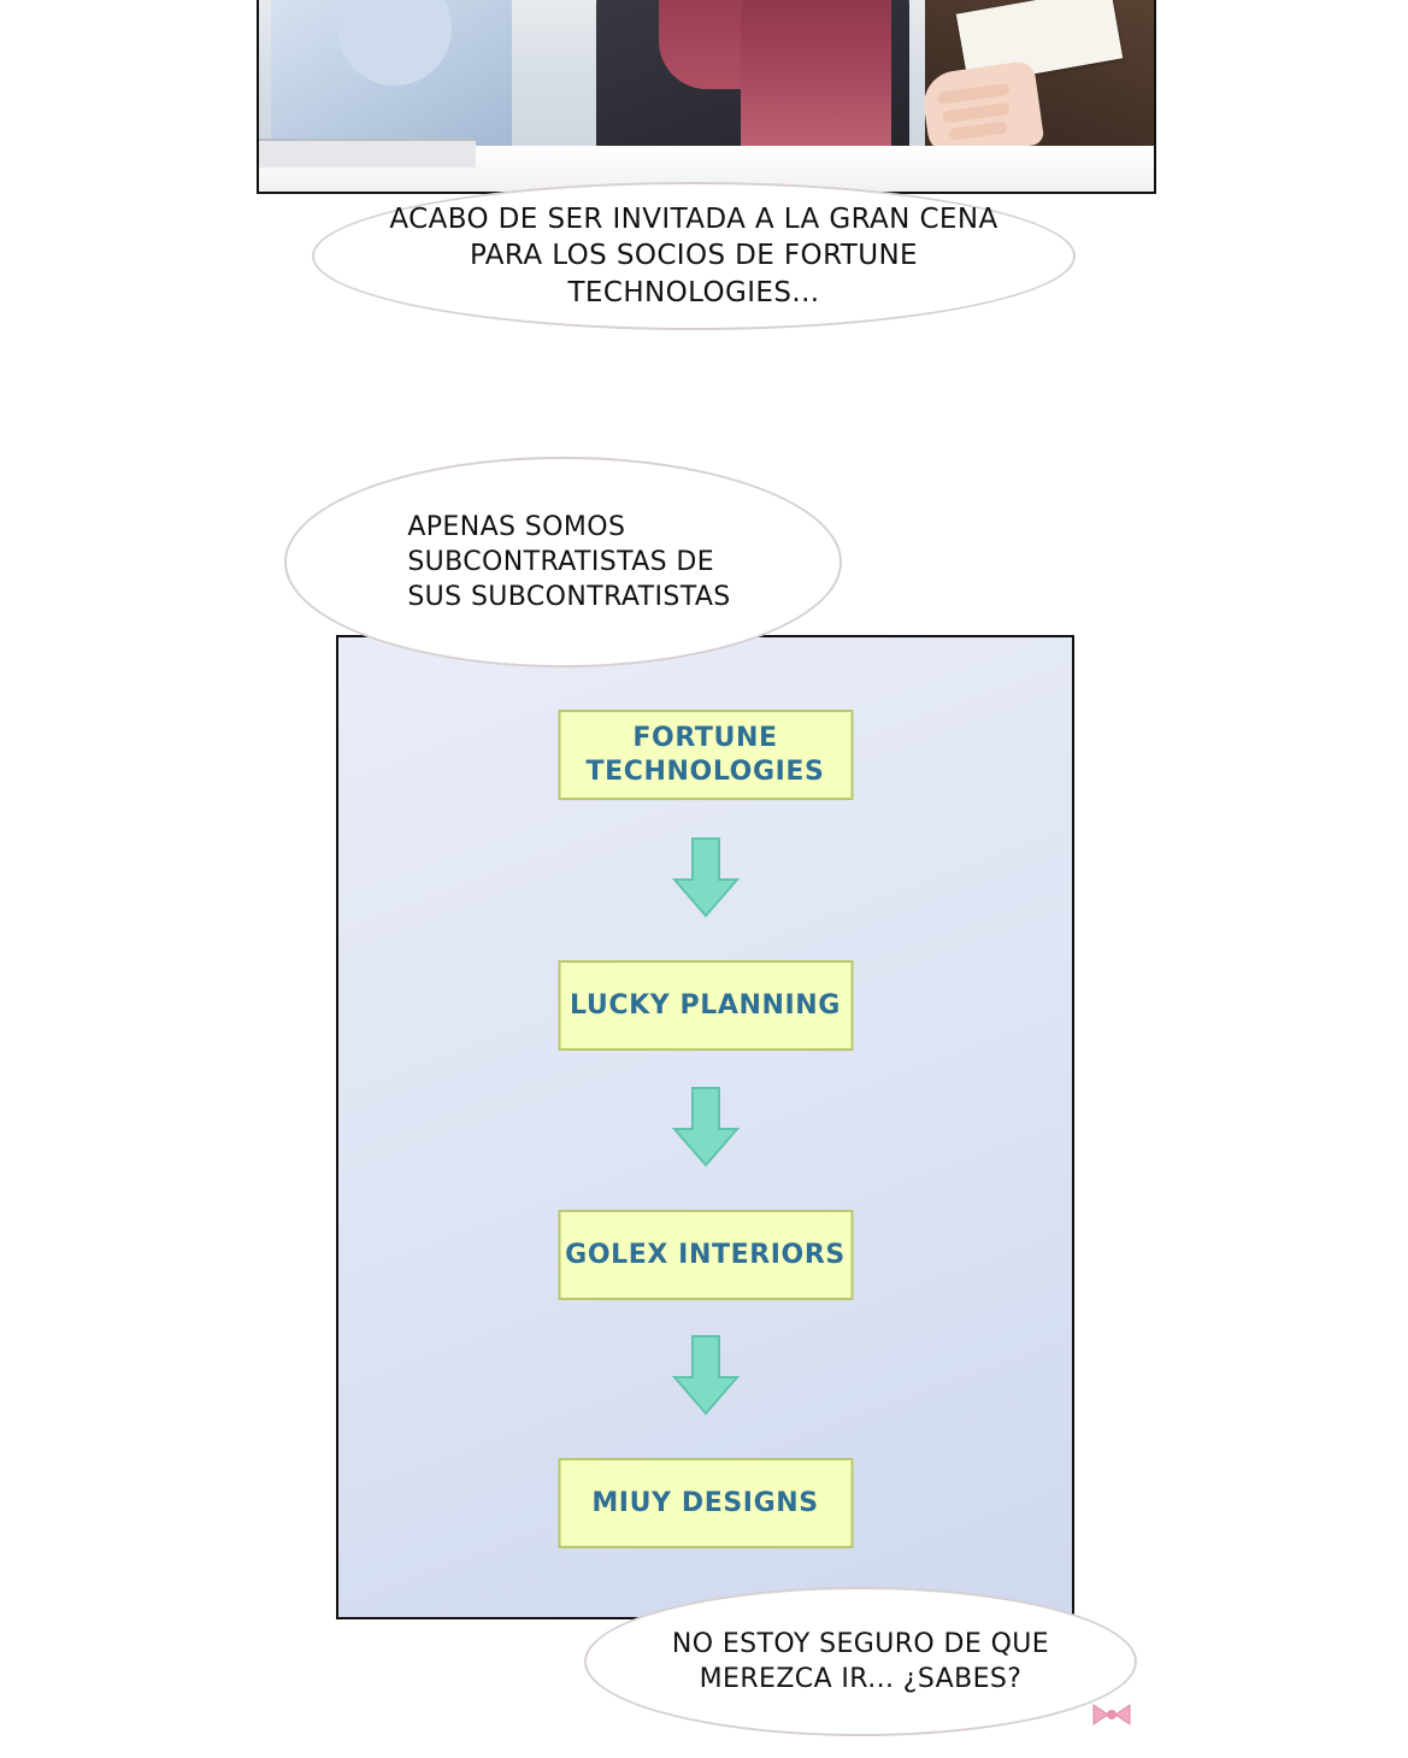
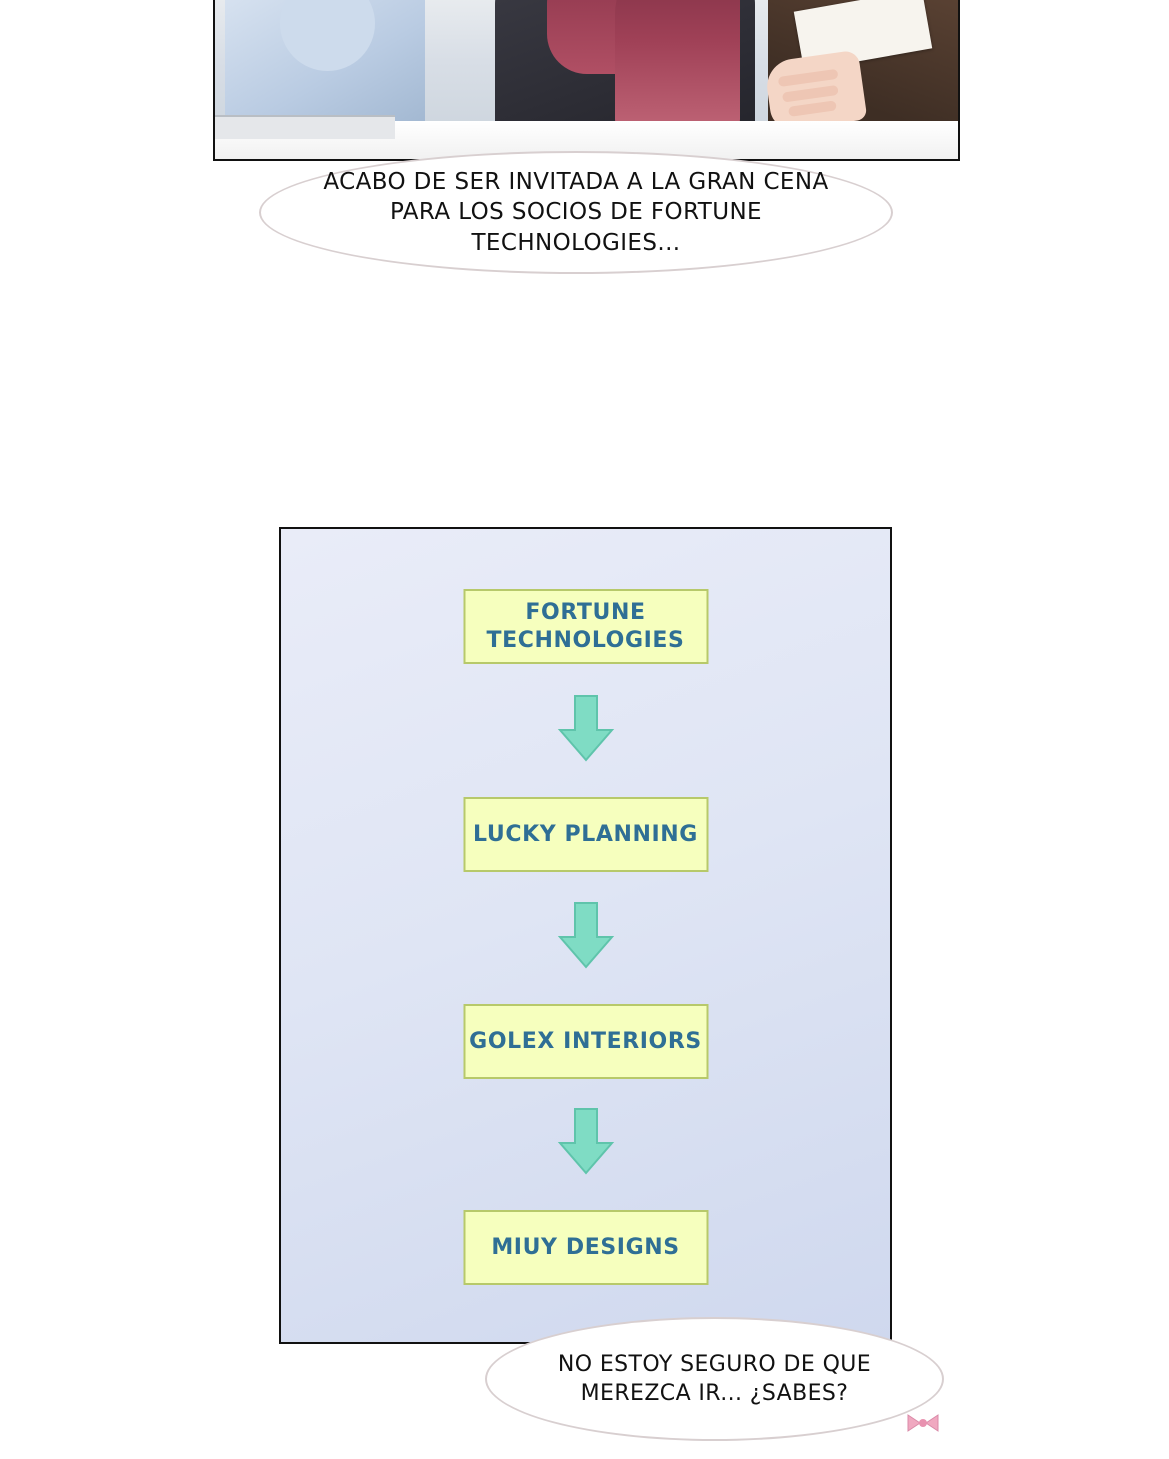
  ACABO DE SER INVITADA A LA GRAN CENA
  PARA LOS SOCIOS DE FORTUNE
  TECHNOLOGIES...
- APENAS SOMOS
- SUBCONTRATISTAS DE
- SUS SUBCONTRATISTAS
  FORTUNE
  TECHNOLOGIES
  LUCKY PLANNING
  GOLEX INTERIORS
  MIUY DESIGNS
  NO ESTOY SEGURO DE QUE
  MEREZCA IR... ¿SABES?
